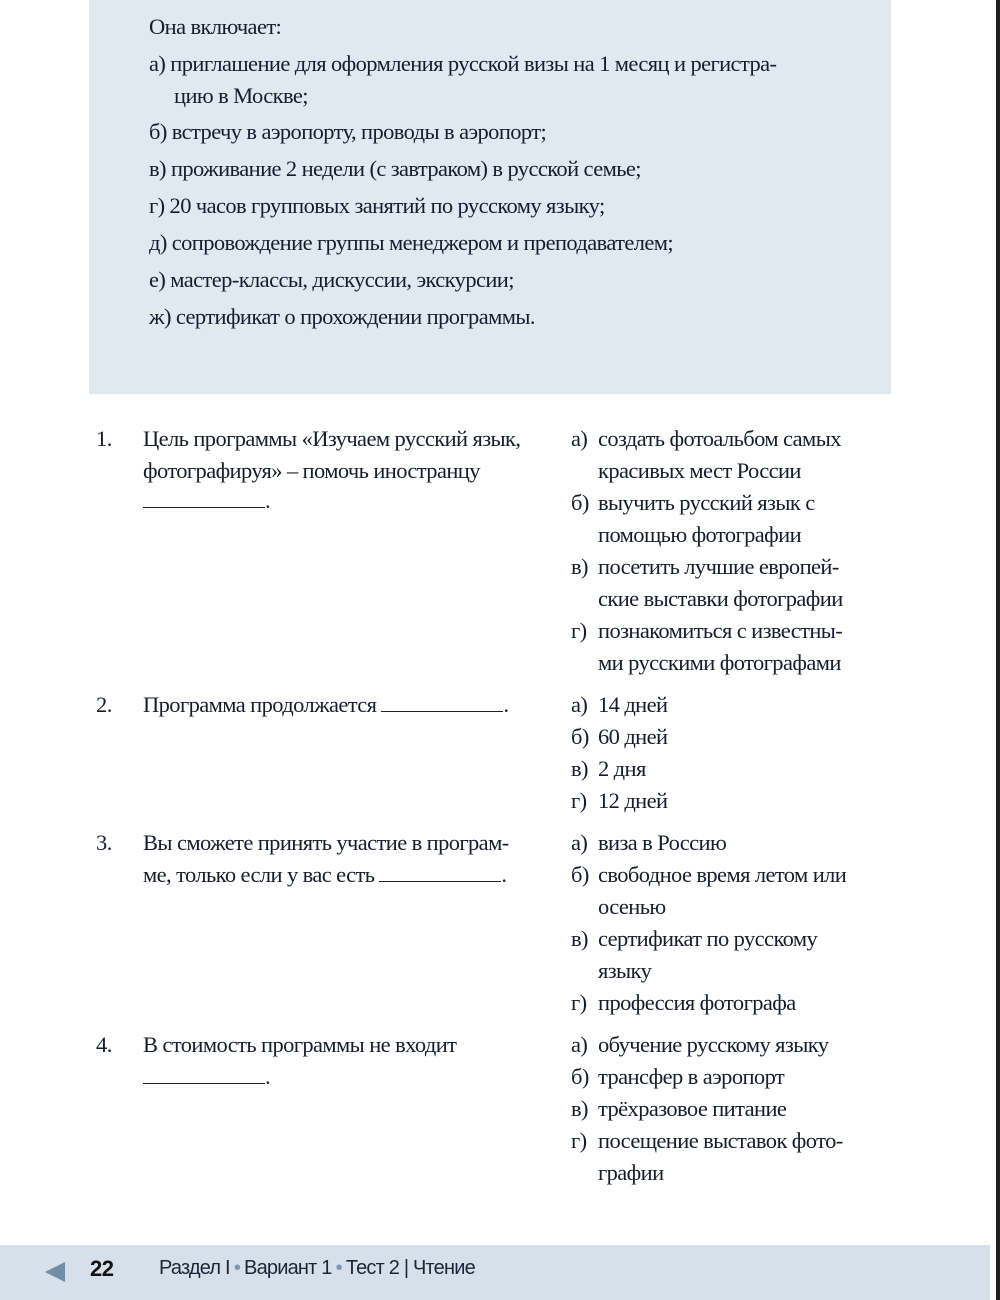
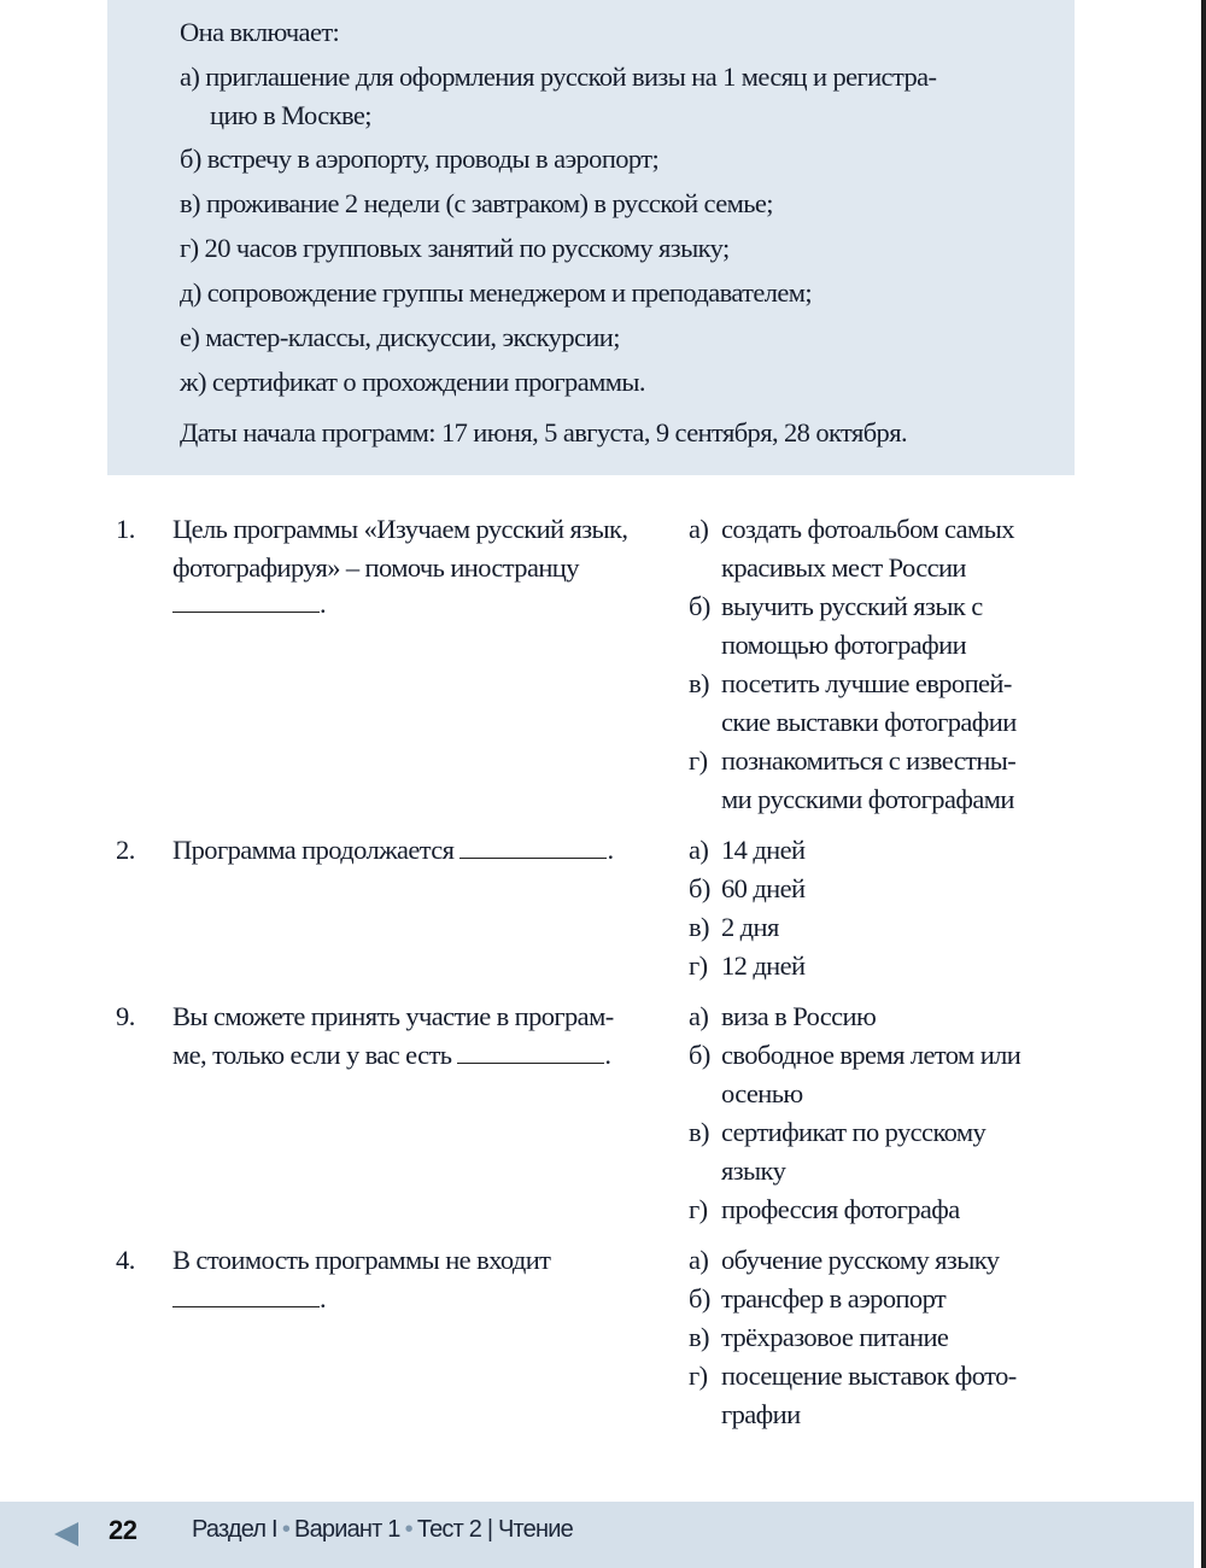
  Она включает:
  а) приглашение для оформления русской визы на 1 месяц и регистра-
  цию в Москве;
  б) встречу в аэропорту, проводы в аэропорт;
  в) проживание 2 недели (с завтраком) в русской семье;
  г) 20 часов групповых занятий по русскому языку;
  д) сопровождение группы менеджером и преподавателем;
  е) мастер-классы, дискуссии, экскурсии;
  ж) сертификат о прохождении программы.
+ Даты начала программ: 17 июня, 5 августа, 9 сентября, 28 октября.
  1.
  Цель программы «Изучаем русский язык,
  фотографируя» – помочь иностранцу
  .
  а) создать фотоальбом самых
  красивых мест России
  б) выучить русский язык с
  помощью фотографии
  в) посетить лучшие европей-
  ские выставки фотографии
  г) познакомиться с известны-
  ми русскими фотографами
  2.
  Программа продолжается .
  а) 14 дней
  б) 60 дней
  в) 2 дня
  г) 12 дней
- 3.
+ 9.
  Вы сможете принять участие в програм-
  ме, только если у вас есть .
  а) виза в Россию
  б) свободное время летом или
  осенью
  в) сертификат по русскому
  языку
  г) профессия фотографа
  4.
  В стоимость программы не входит
  .
  а) обучение русскому языку
  б) трансфер в аэропорт
  в) трёхразовое питание
  г) посещение выставок фото-
  графии
  22
  Раздел I • Вариант 1 • Тест 2 | Чтение
